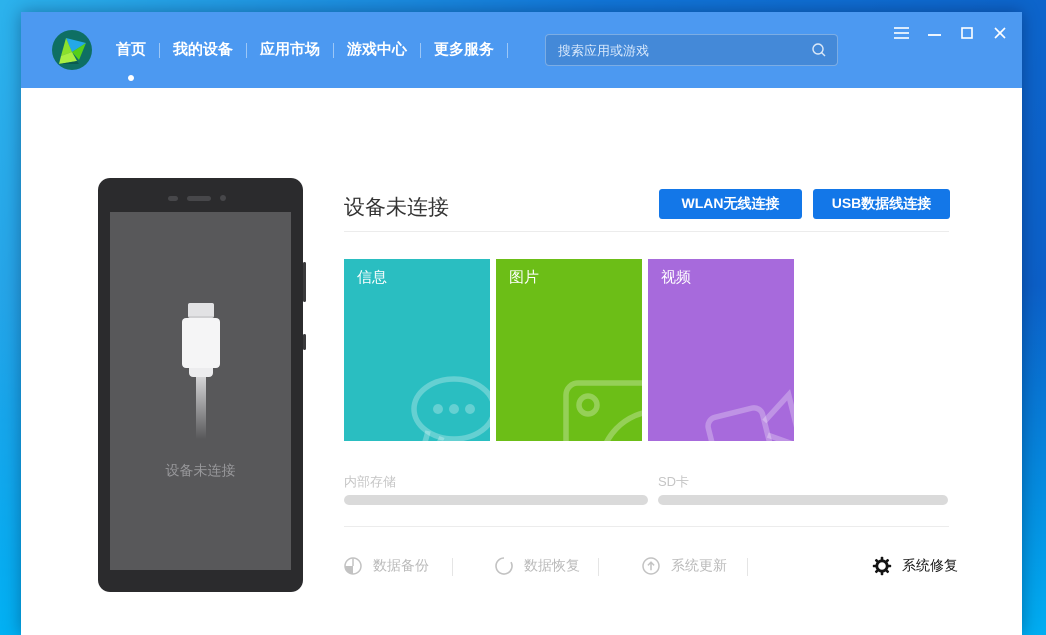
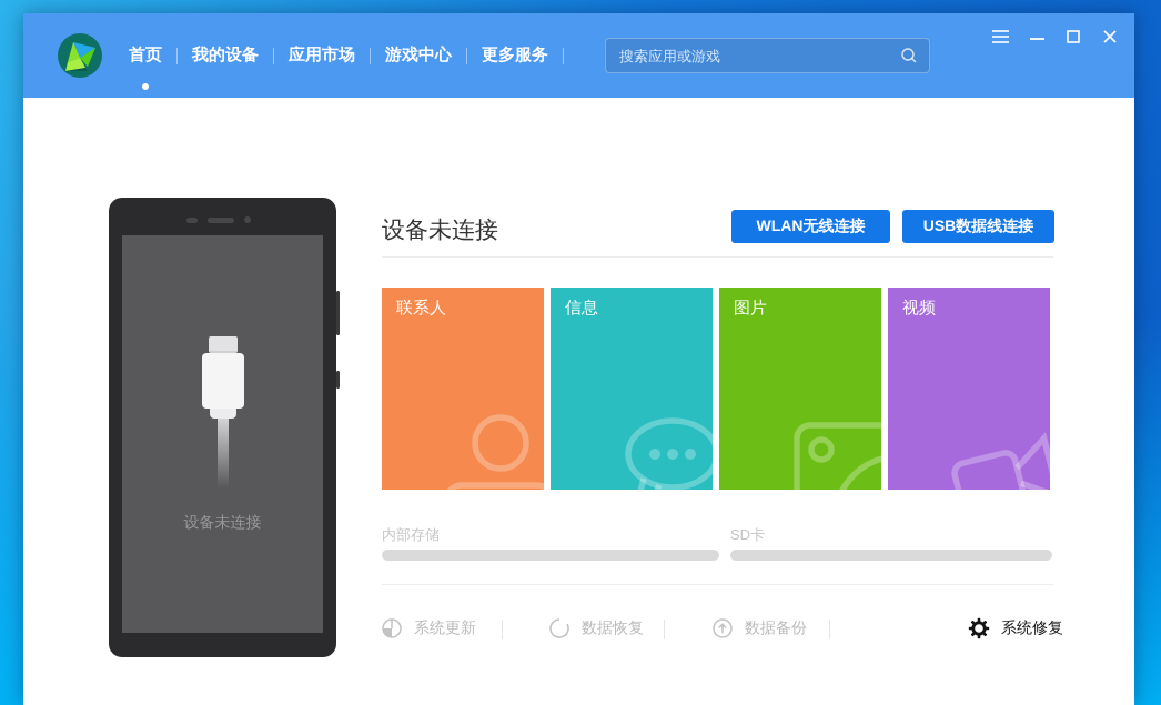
  首页
  我的设备
  应用市场
  游戏中心
  更多服务
  搜索应用或游戏
  设备未连接
  设备未连接
  WLAN无线连接
  USB数据线连接
+ 联系人
  信息
  图片
  视频
  内部存储
  SD卡
- 数据备份
+ 系统更新
  数据恢复
- 系统更新
+ 数据备份
  系统修复
